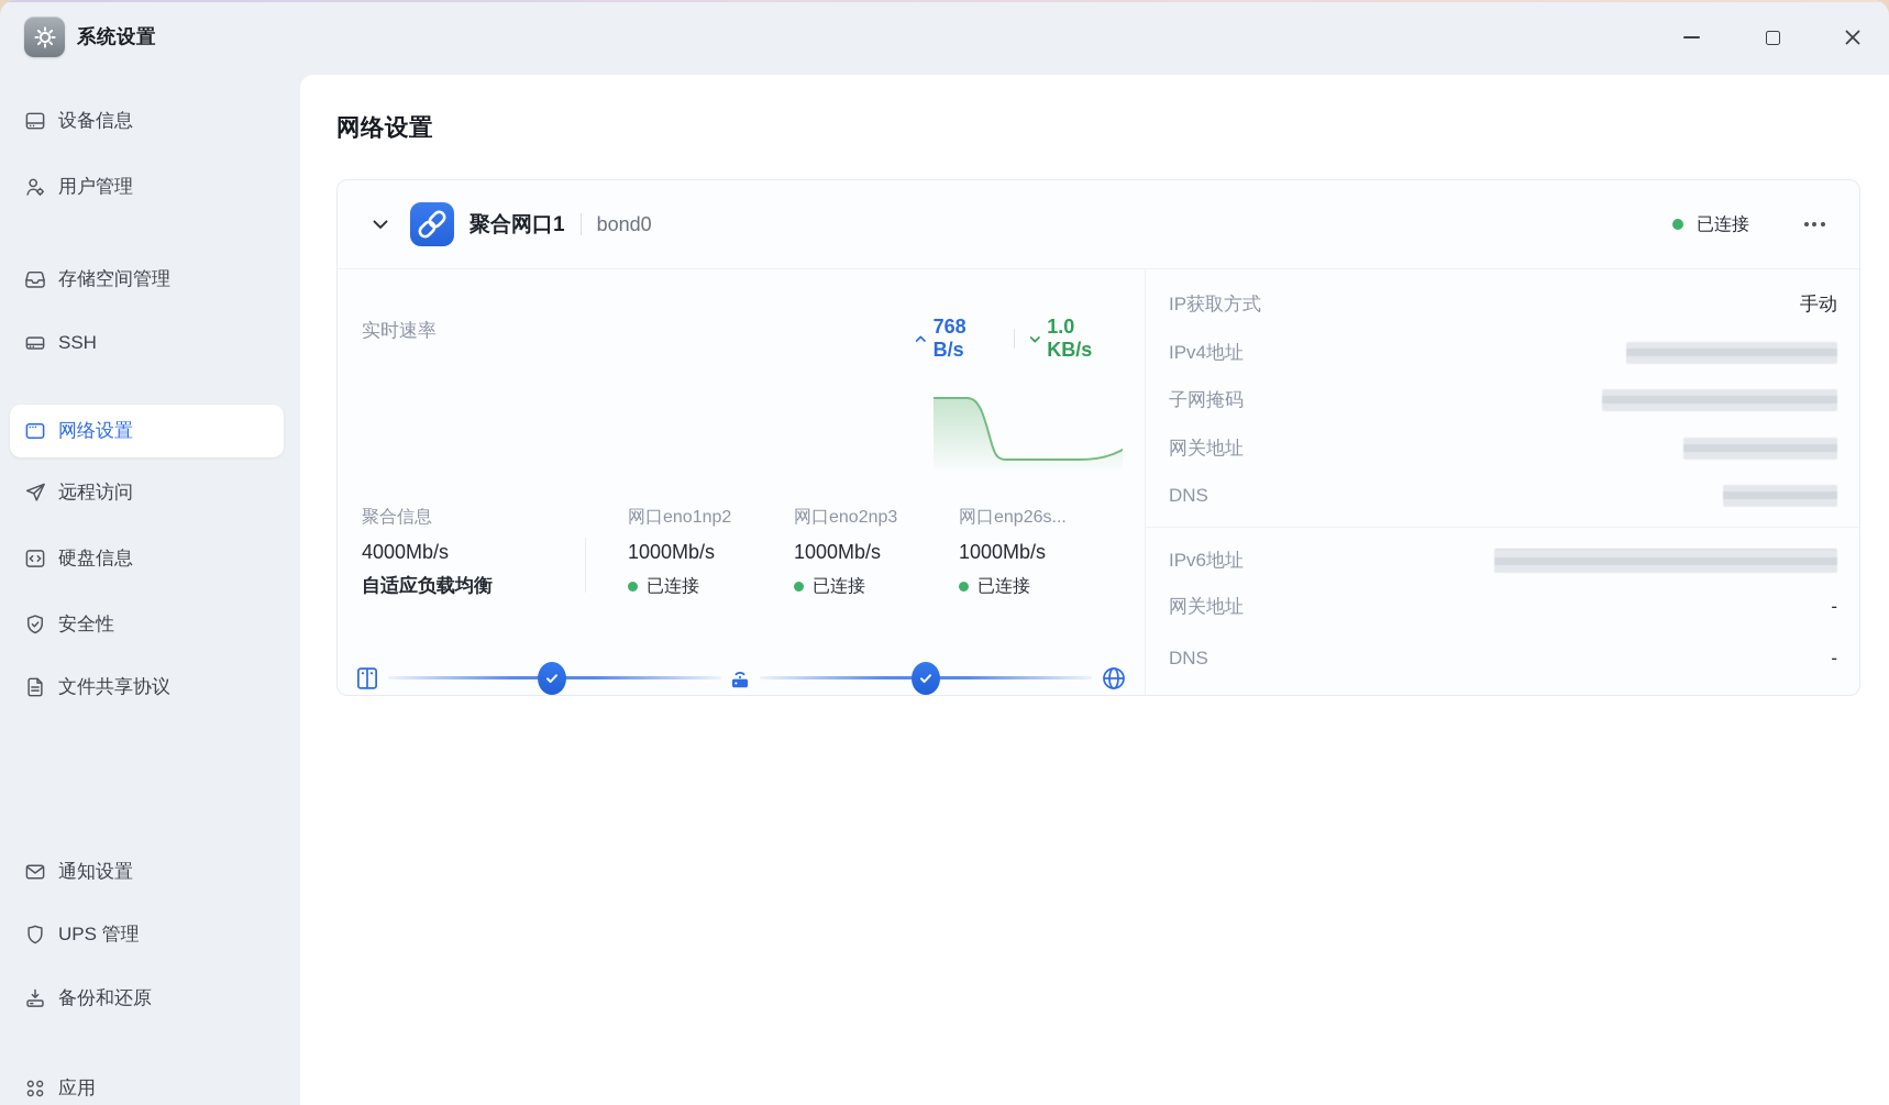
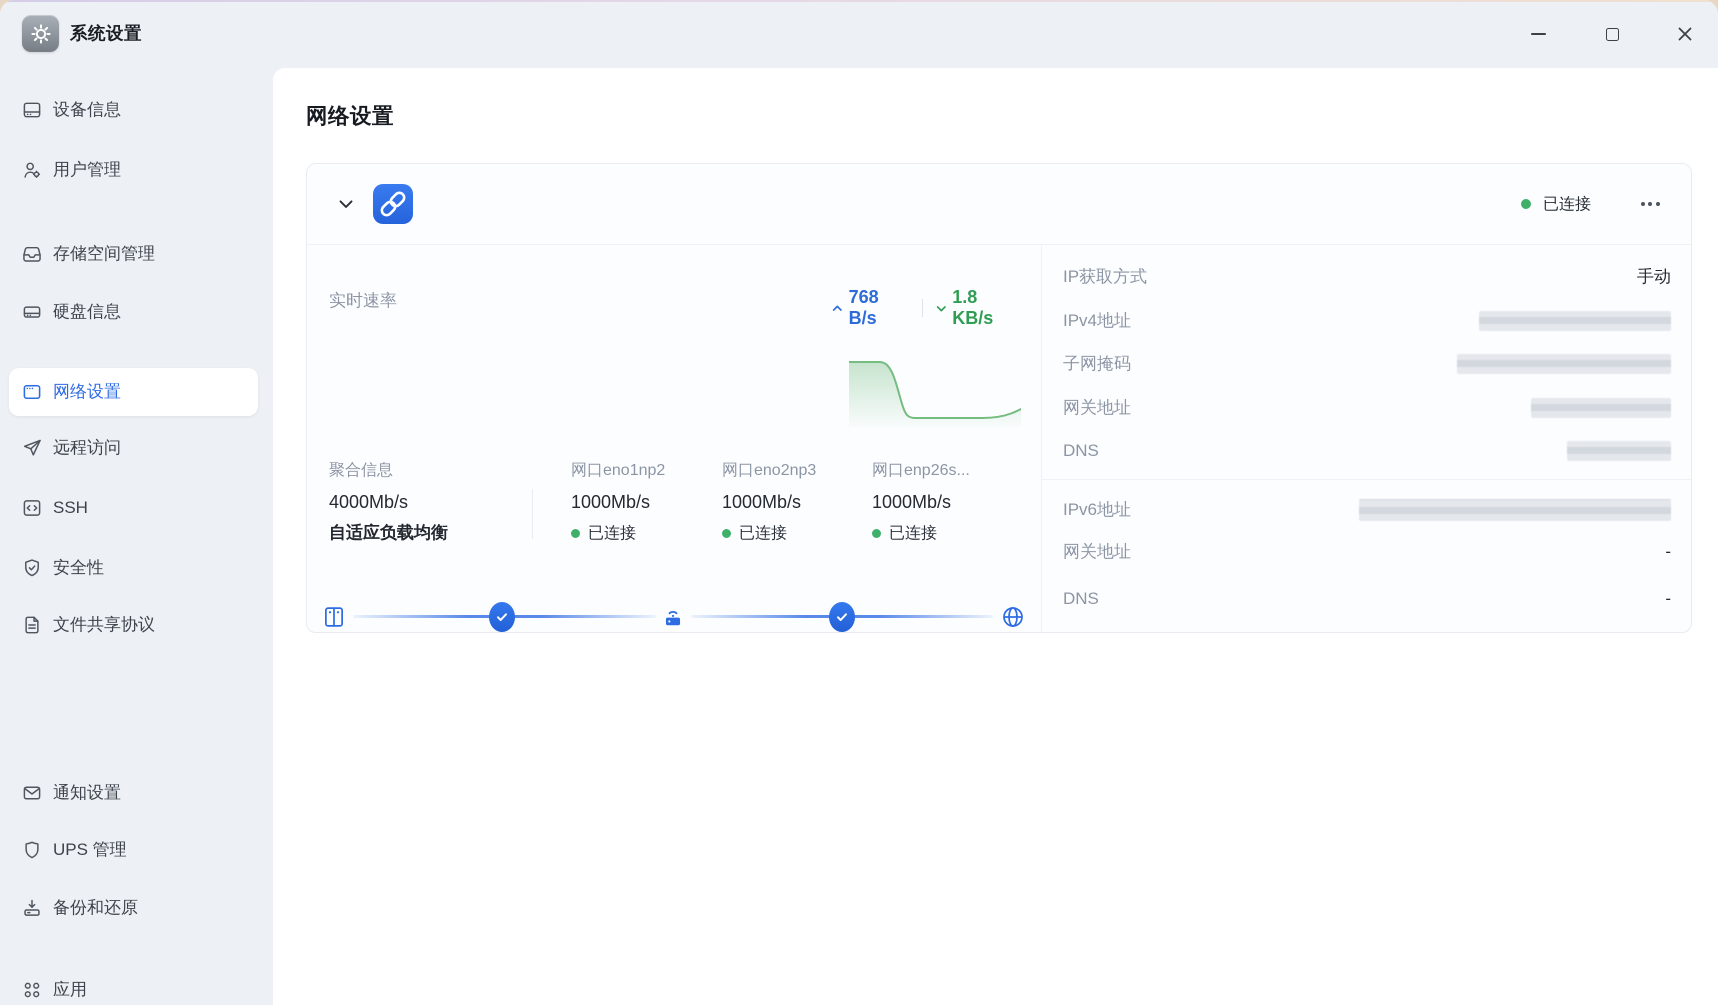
  系统设置
  设备信息
  用户管理
  存储空间管理
- SSH
+ 硬盘信息
  网络设置
  远程访问
- 硬盘信息
+ SSH
  安全性
  文件共享协议
  通知设置
  UPS 管理
  备份和还原
  应用
  网络设置
- 聚合网口1
- bond0
  已连接
  实时速率
  768 B/s
- 1.0 KB/s
+ 1.8 KB/s
  聚合信息
  4000Mb/s
  自适应负载均衡
  网口eno1np2
  1000Mb/s
  已连接
  网口eno2np3
  1000Mb/s
  已连接
  网口enp26s...
  1000Mb/s
  已连接
  IP获取方式
  手动
  IPv4地址
  子网掩码
  网关地址
  DNS
  IPv6地址
  网关地址
  -
  DNS
  -
